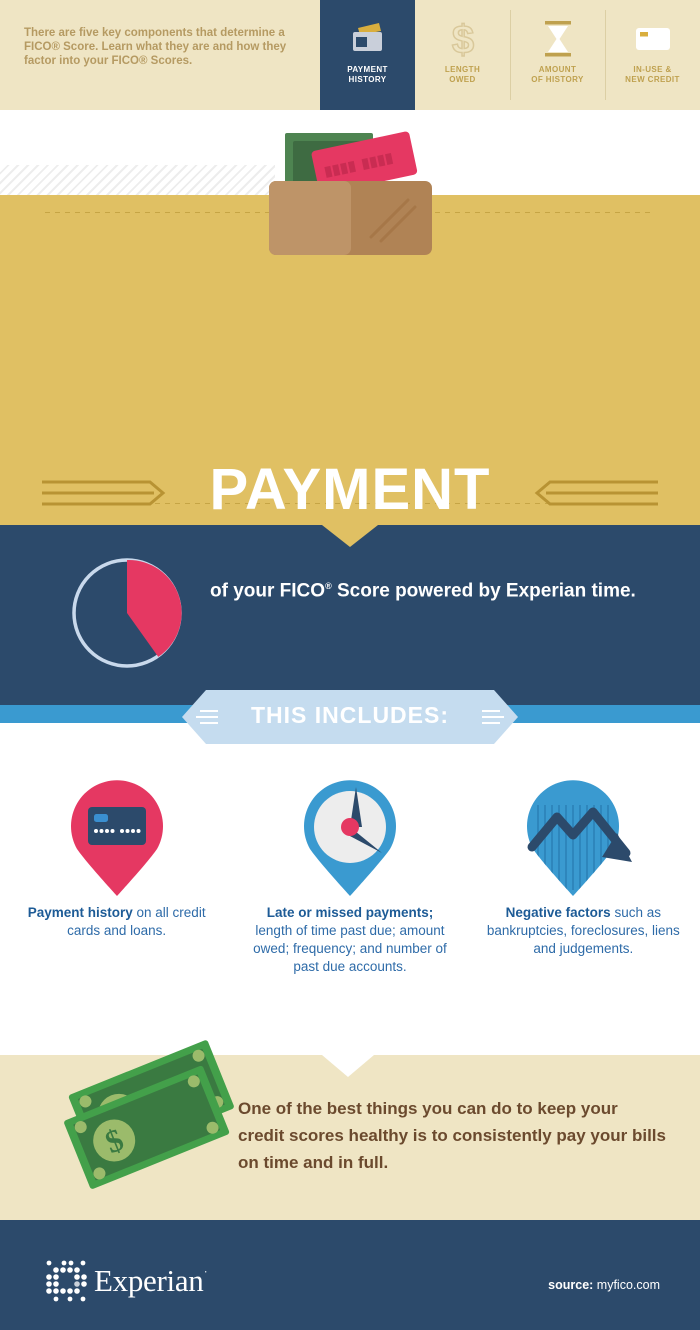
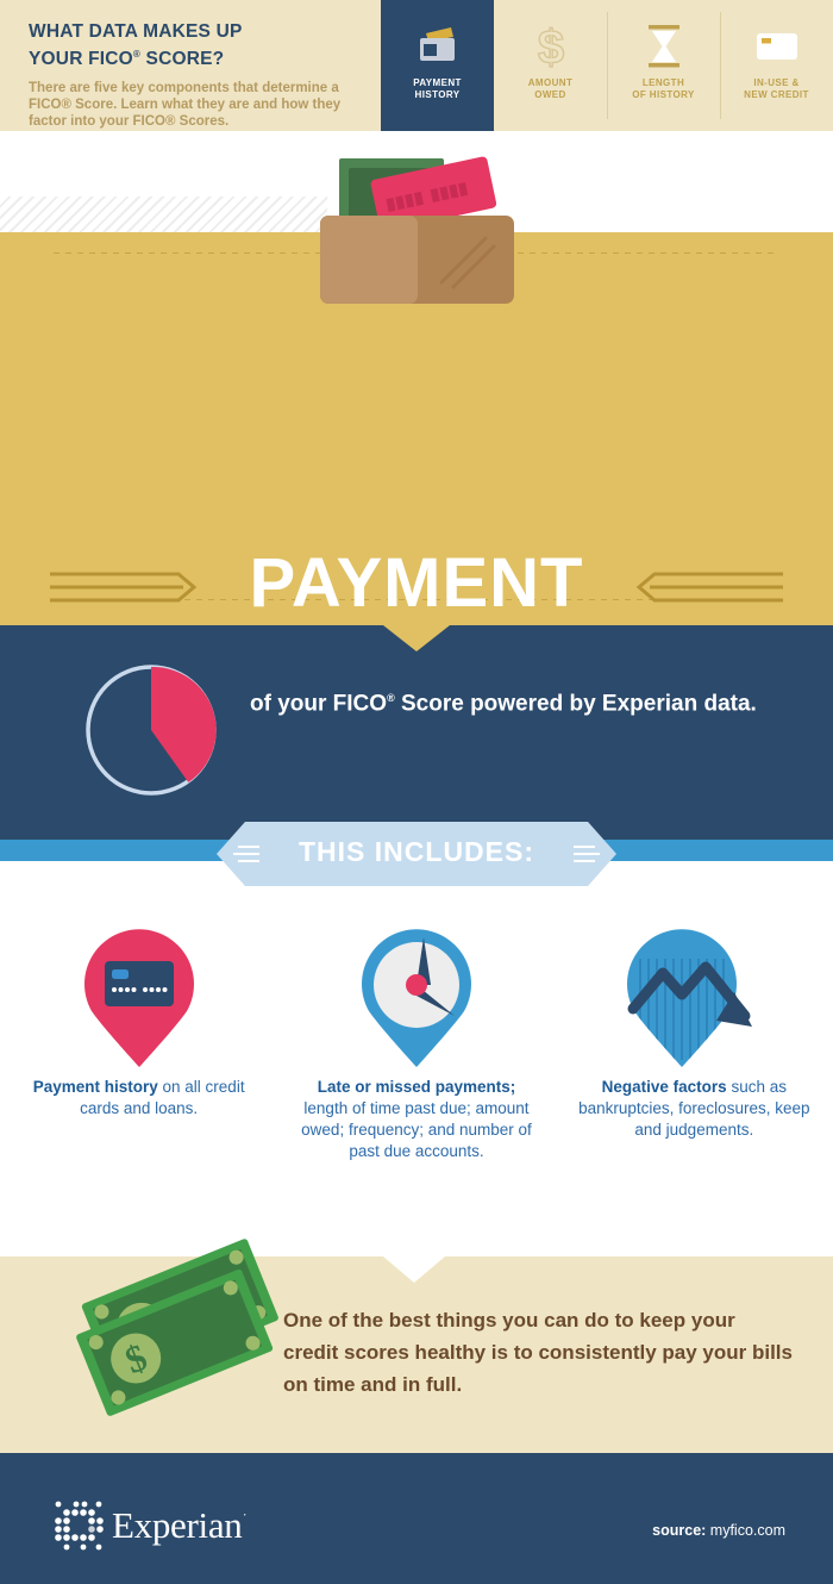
+ WHAT DATA MAKES UP
+ YOUR FICO® SCORE?
  There are five key components that determine a FICO® Score. Learn what they are and how they factor into your FICO® Scores.
  PAYMENT
  HISTORY
  $
- LENGTH
+ AMOUNT
  OWED
- AMOUNT
+ LENGTH
  OF HISTORY
  IN-USE &
  NEW CREDIT
  PAYMENT
- of your FICO® Score powered by Experian time.
+ of your FICO® Score powered by Experian data.
  THIS INCLUDES:
  Payment history on all credit cards and loans.
  Late or missed payments; length of time past due; amount owed; frequency; and number of past due accounts.
- Negative factors such as bankruptcies, foreclosures, liens and judgements.
+ Negative factors such as bankruptcies, foreclosures, keep and judgements.
  One of the best things you can do to keep your credit scores healthy is to consistently pay your bills on time and in full.
  Experian˙
  source: myfico.com
